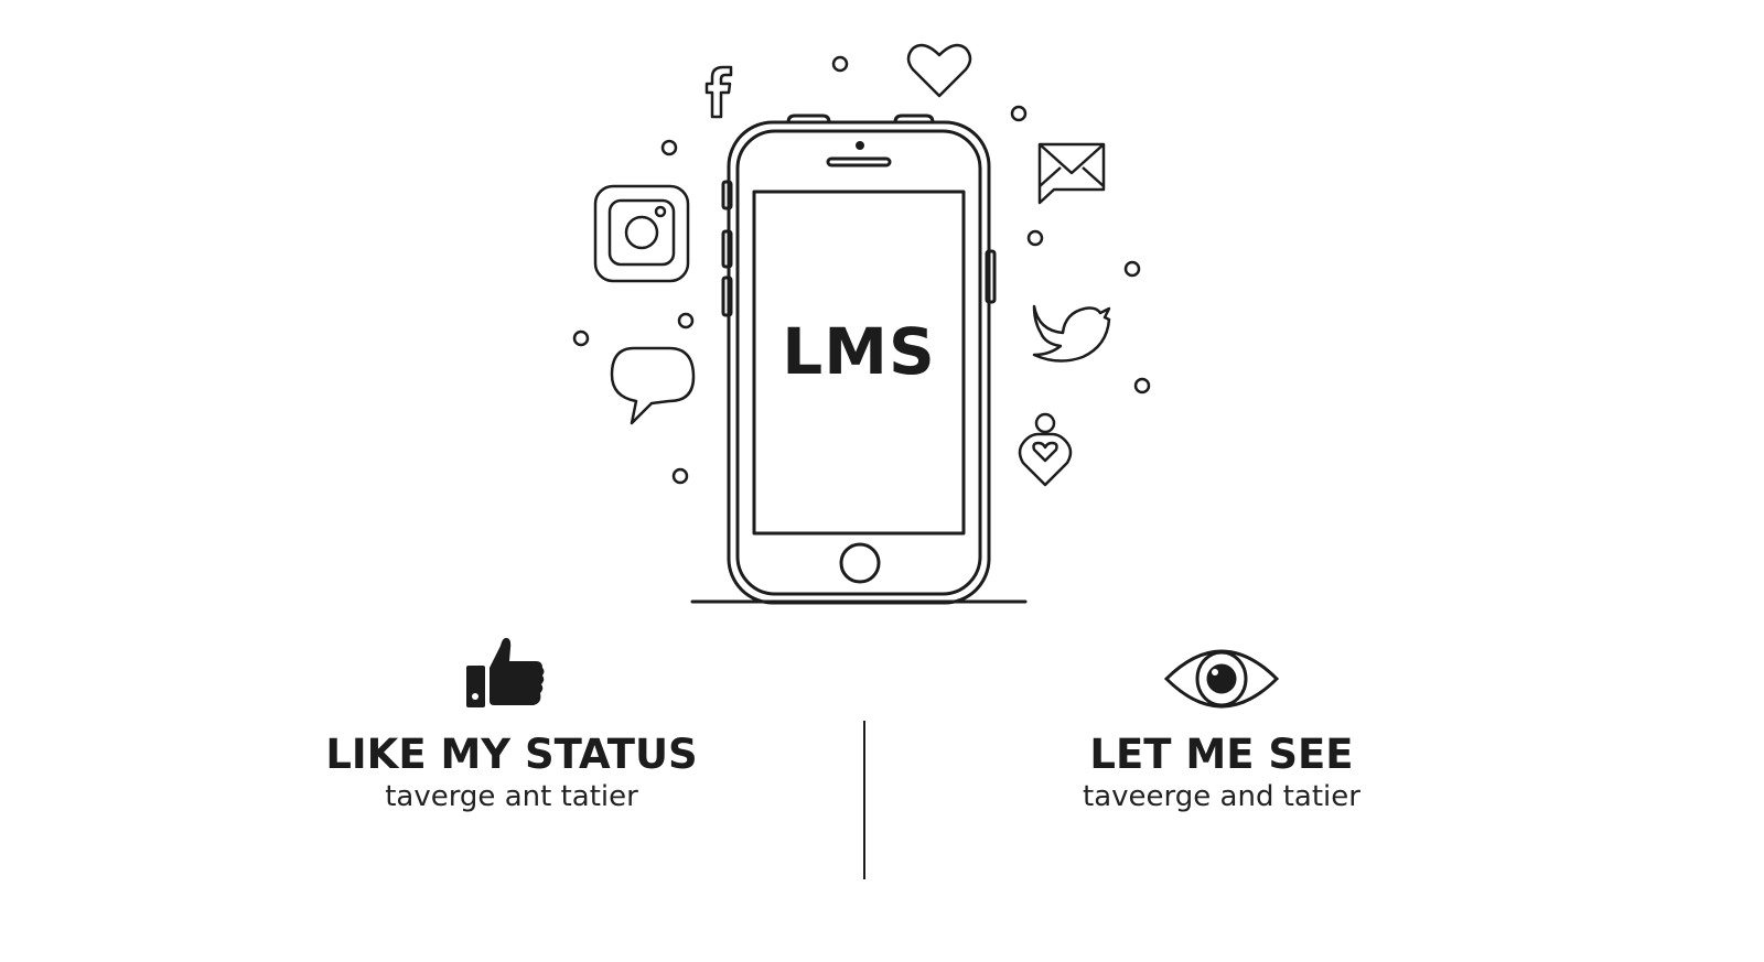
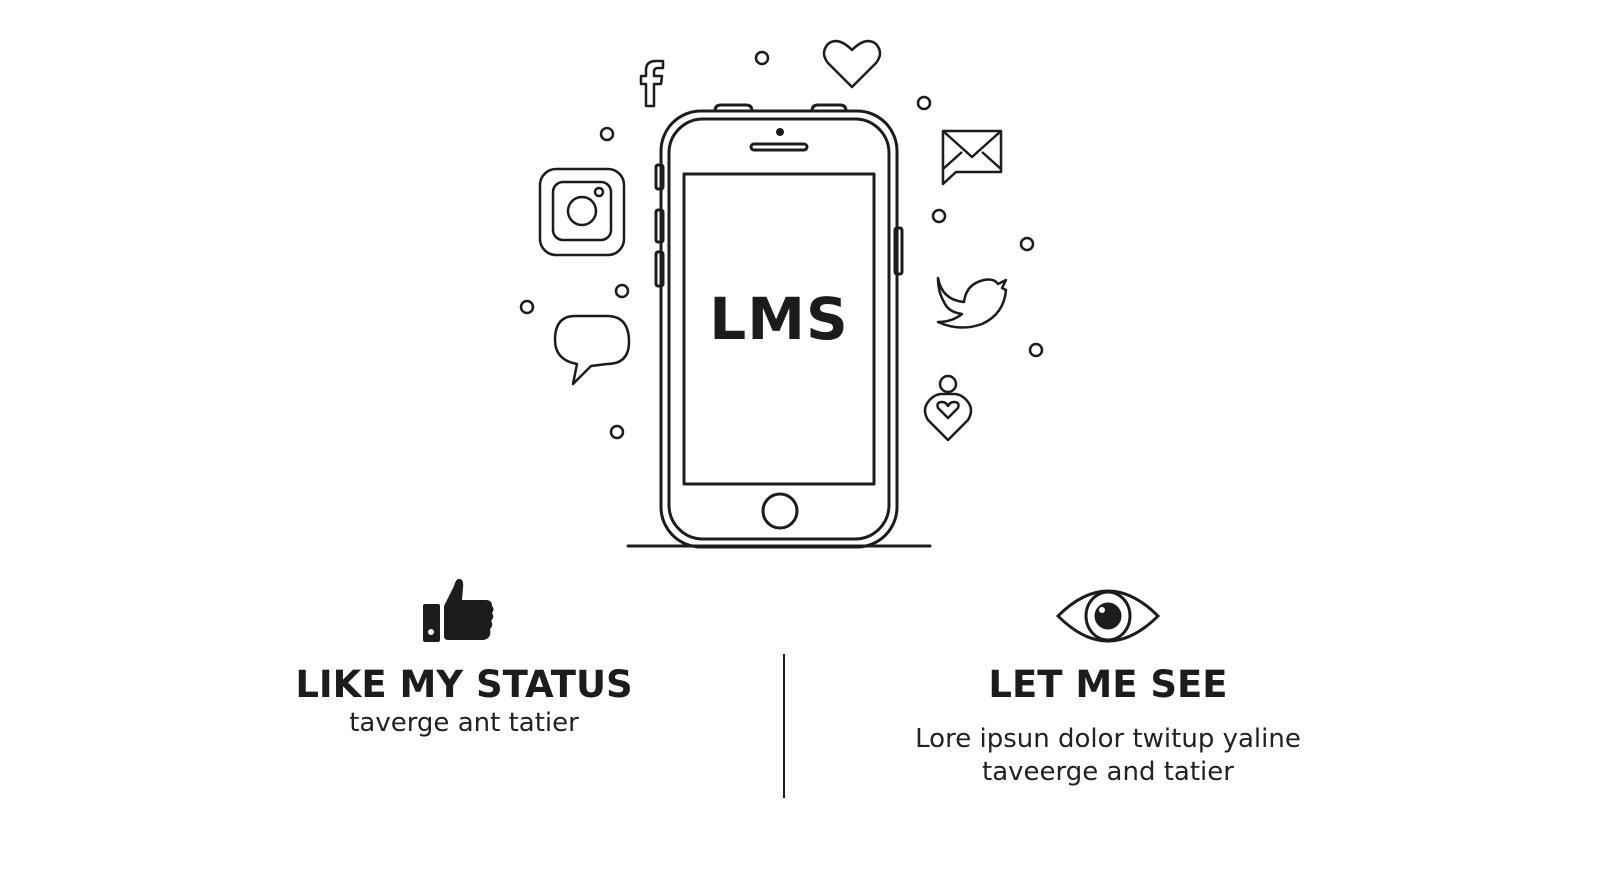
  LMS
  LIKE MY STATUS
  taverge ant tatier
  LET ME SEE
+ Lore ipsun dolor twitup yaline
  taveerge and tatier
